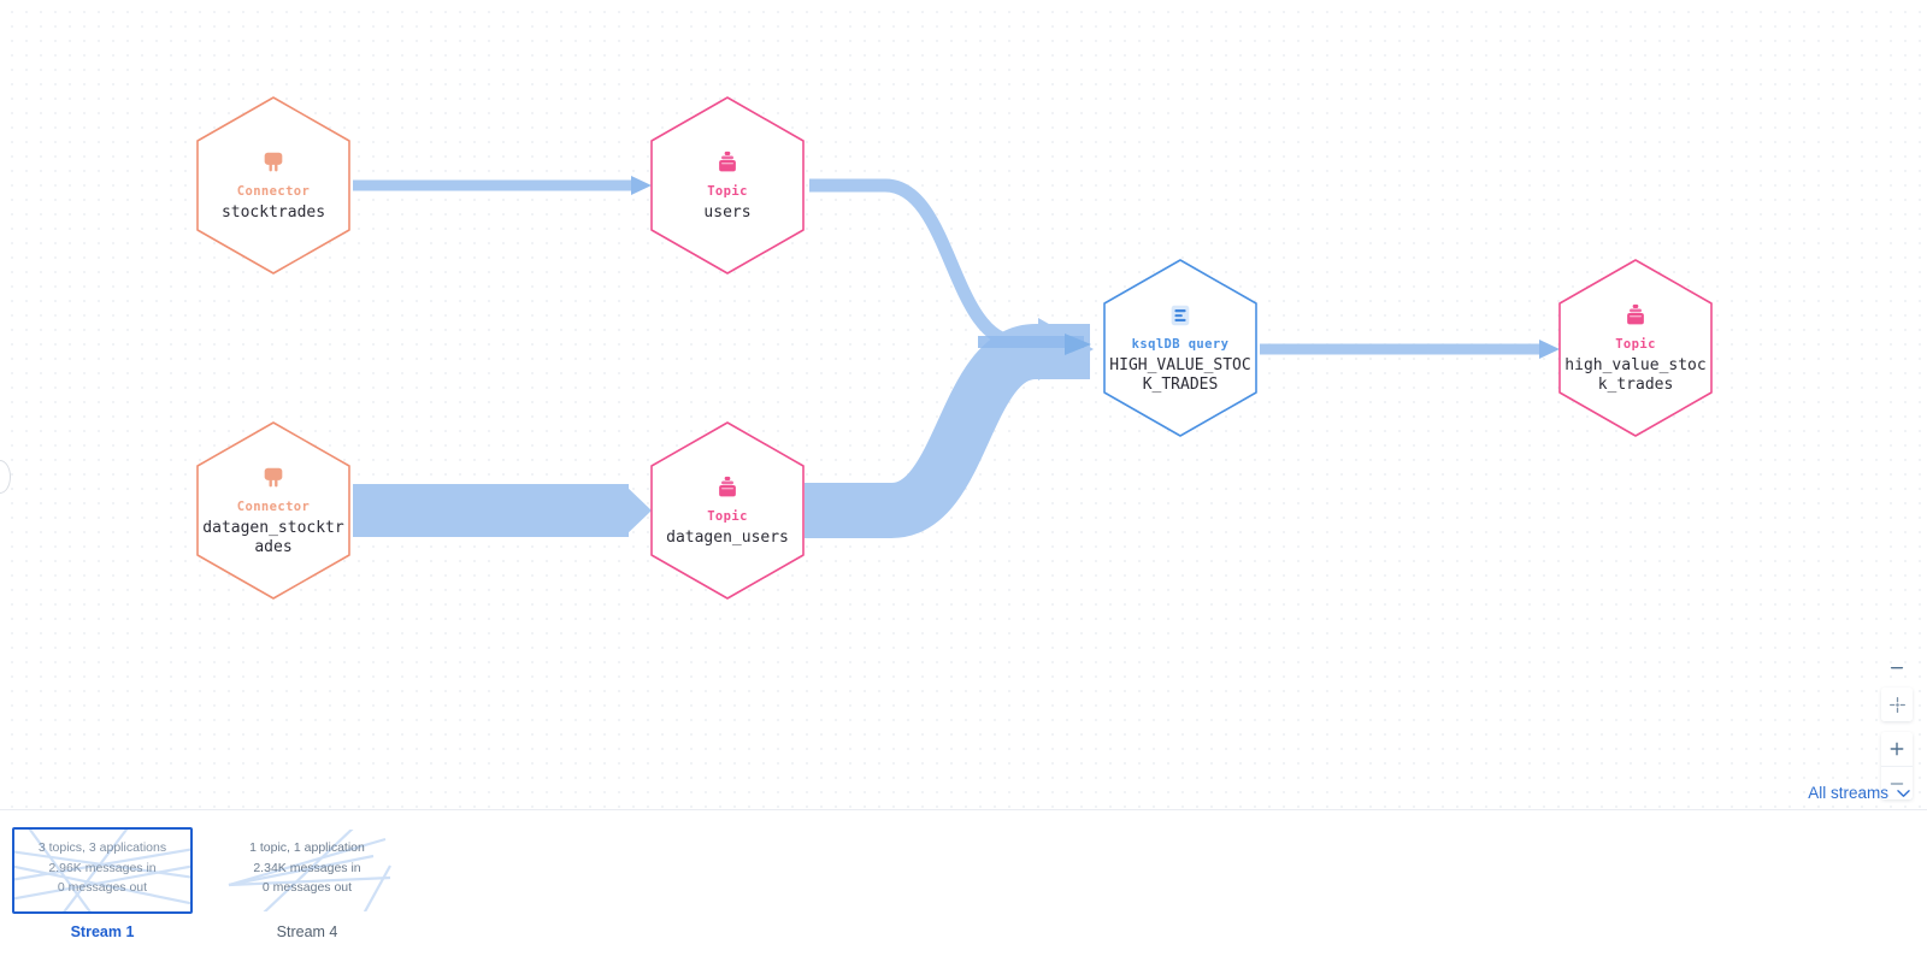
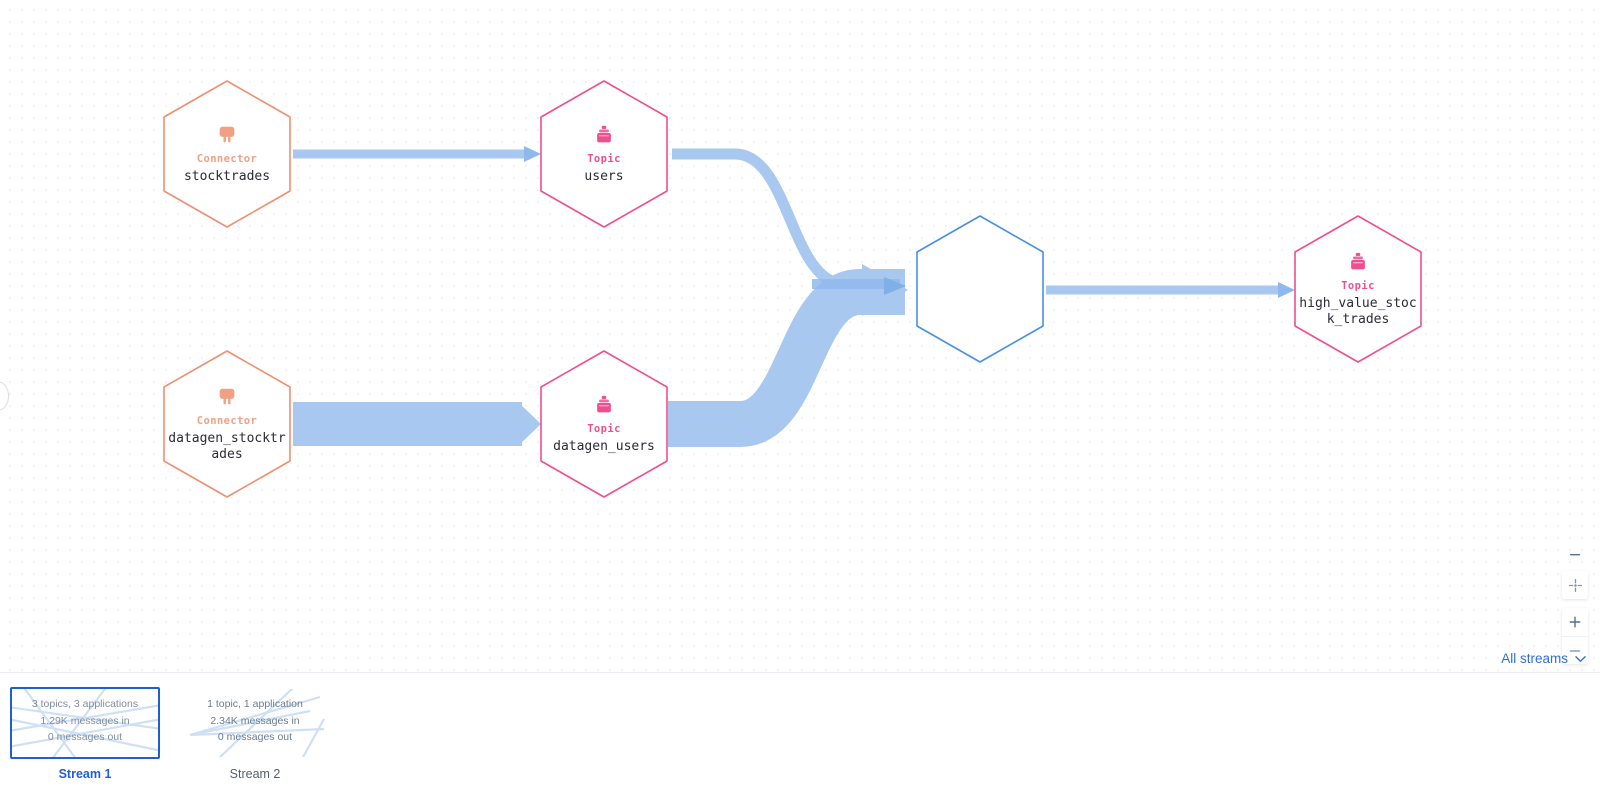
  Connector
  stocktrades
  Topic
  users
  Connector
  datagen_stocktrades
  Topic
  datagen_users
- ksqlDB query
- HIGH_VALUE_STOCK_TRADES
  Topic
  high_value_stock_trades
  All streams
  3 topics, 3 applications
- 2.96K messages in
+ 1.29K messages in
  0 messages out
  Stream 1
  1 topic, 1 application
  2.34K messages in
  0 messages out
- Stream 4
+ Stream 2
